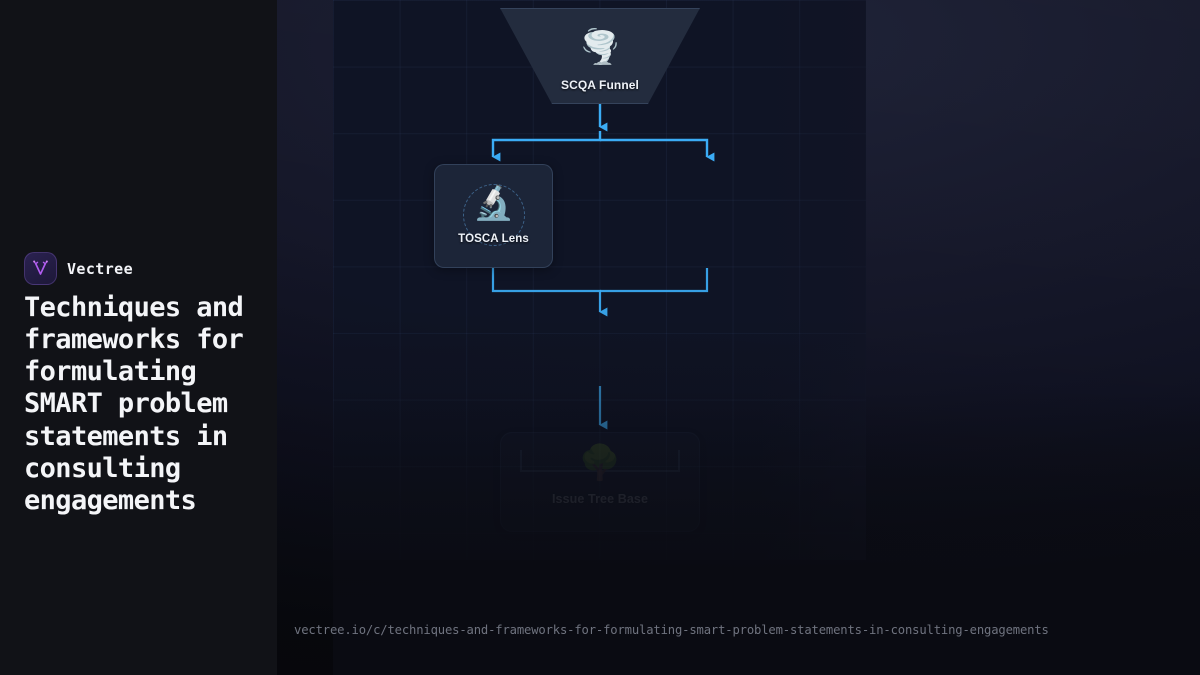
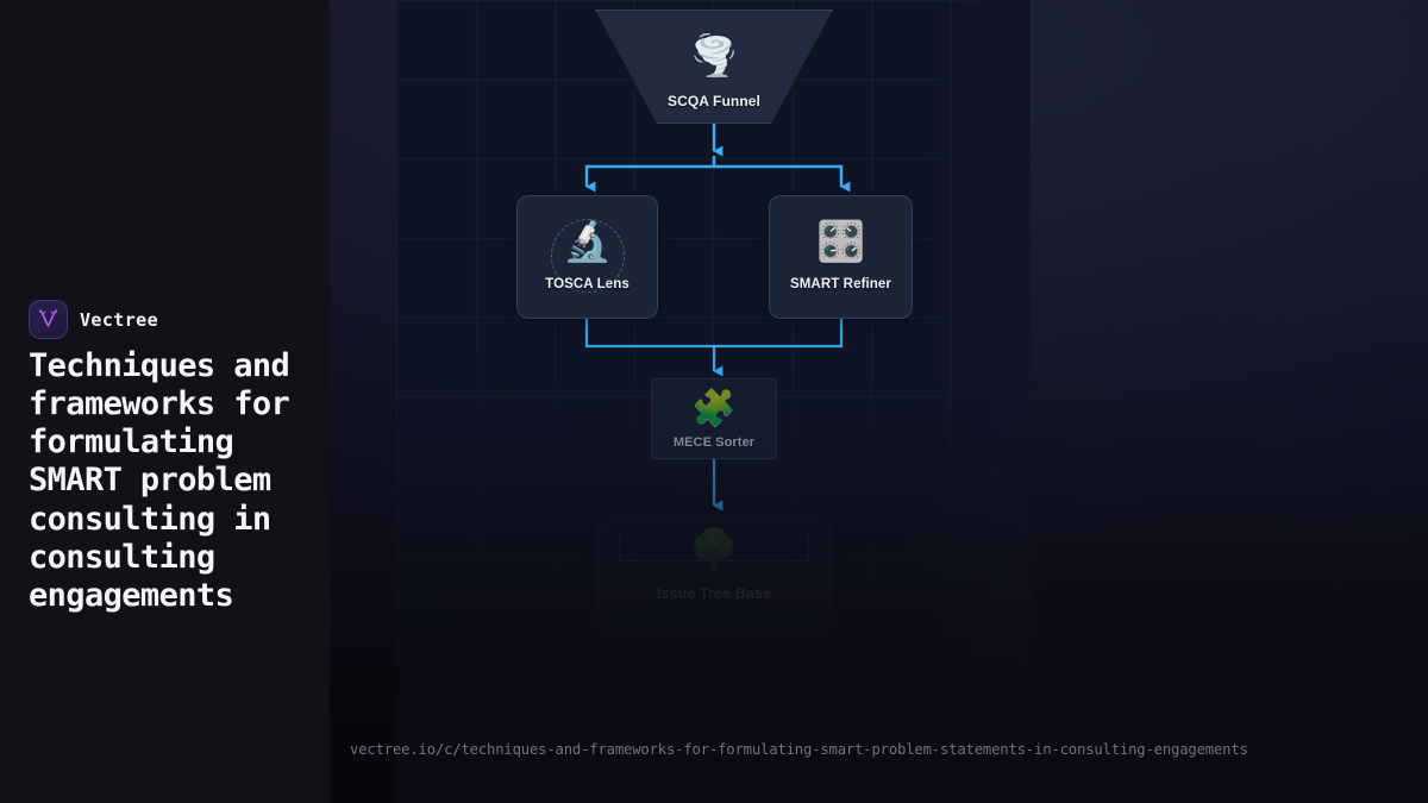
  🌪️
  SCQA Funnel
  🔬
  TOSCA Lens
+ 🎛️
+ SMART Refiner
+ 🧩
+ MECE Sorter
  Vectree
- Techniques and frameworks for formulating SMART problem statements in consulting engagements
+ Techniques and frameworks for formulating SMART problem consulting in consulting engagements
  vectree.io/c/techniques-and-frameworks-for-formulating-smart-problem-statements-in-consulting-engagements
